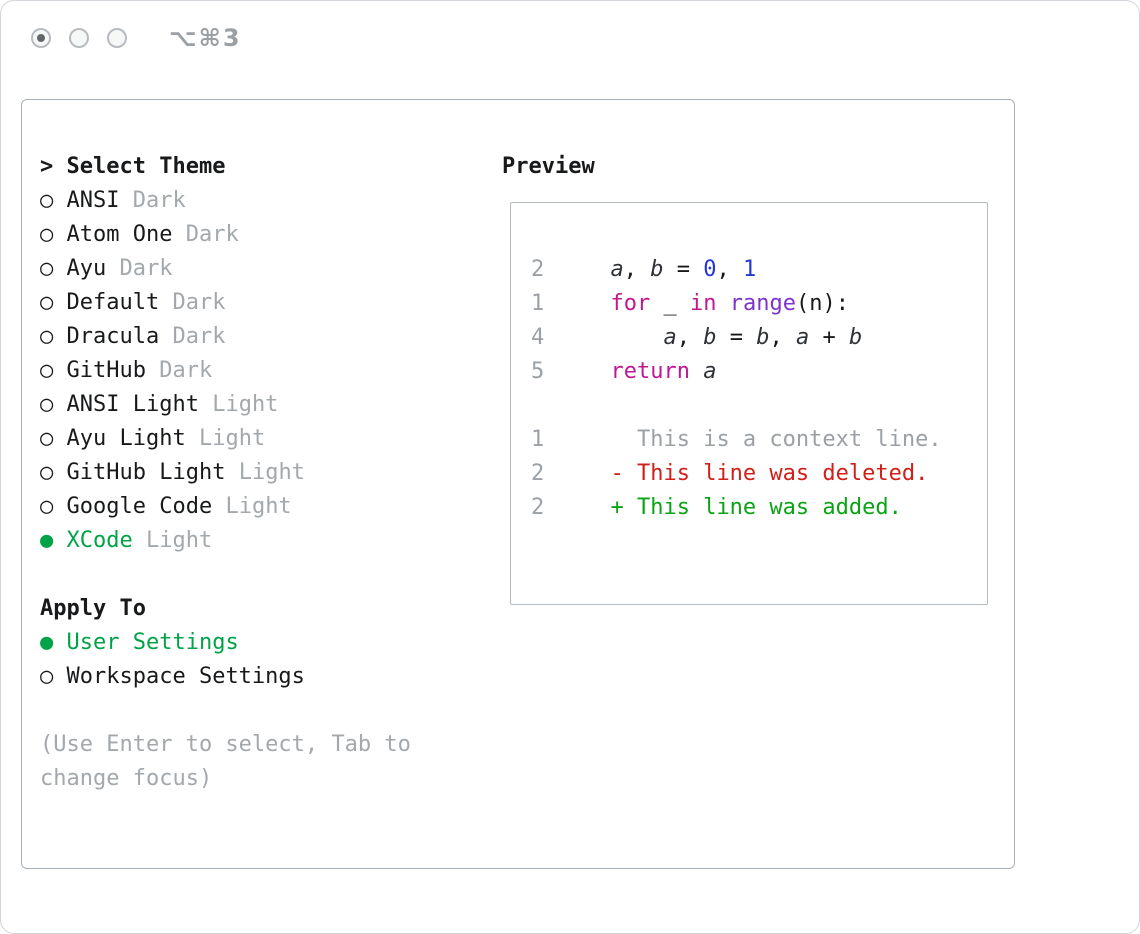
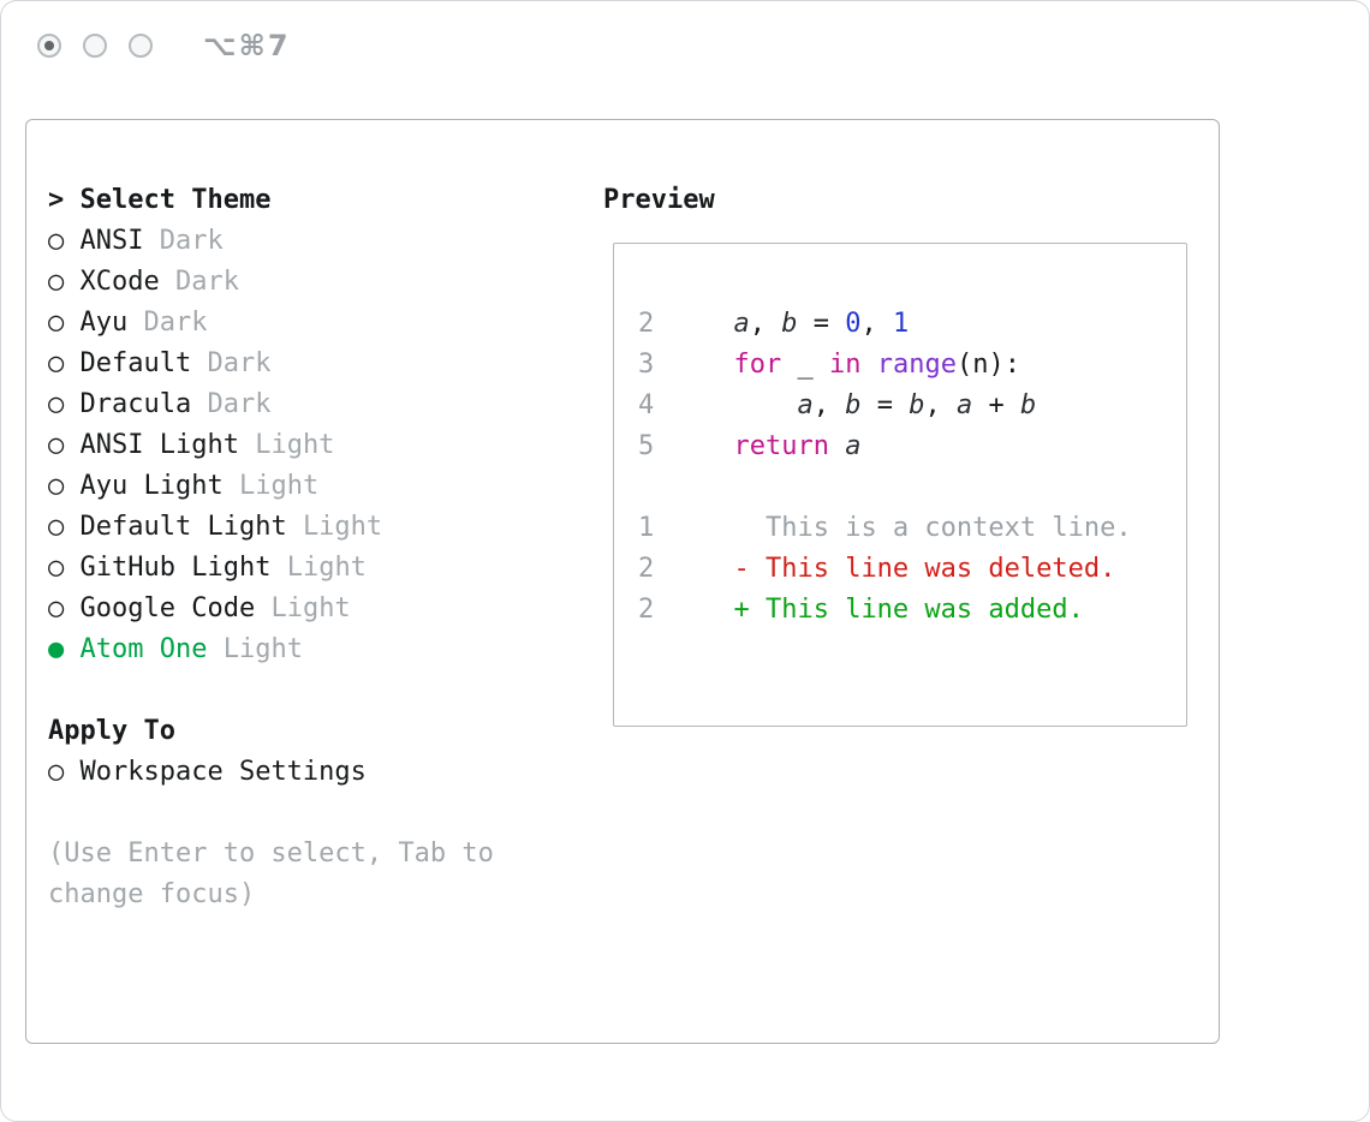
- ⌥⌘3
+ ⌥⌘7
  > Select Theme
  ○ ANSI Dark
- ○ Atom One Dark
+ ○ XCode Dark
  ○ Ayu Dark
  ○ Default Dark
  ○ Dracula Dark
- ○ GitHub Dark
  ○ ANSI Light Light
  ○ Ayu Light Light
+ ○ Default Light Light
  ○ GitHub Light Light
  ○ Google Code Light
- ● XCode Light
+ ● Atom One Light
  Apply To
- ● User Settings
  ○ Workspace Settings
  (Use Enter to select, Tab to change focus)
  Preview
  2 a, b = 0, 1
- 1 for _ in range(n):
+ 3 for _ in range(n):
  4 a, b = b, a + b
  5 return a
  1 This is a context line.
  2 - This line was deleted.
  2 + This line was added.
